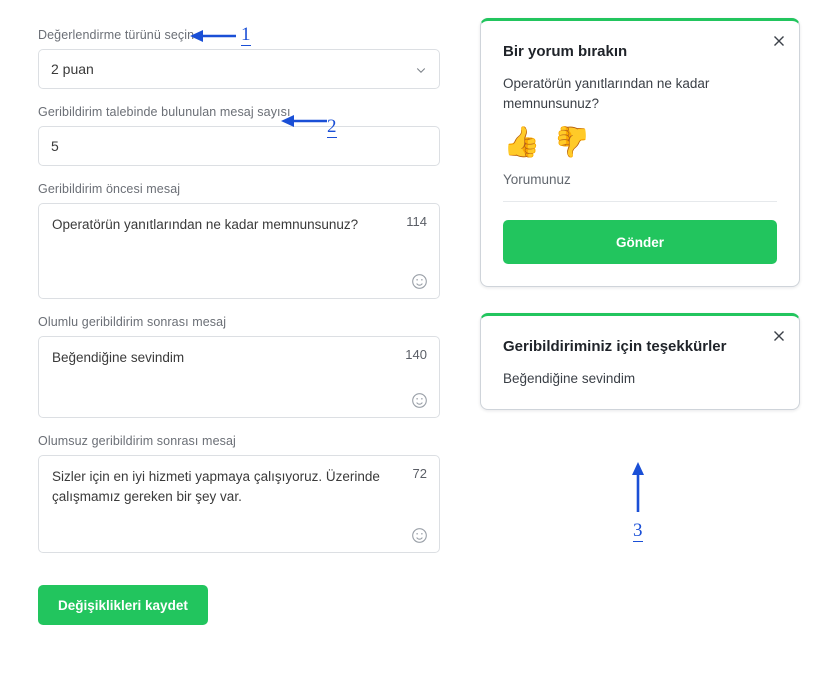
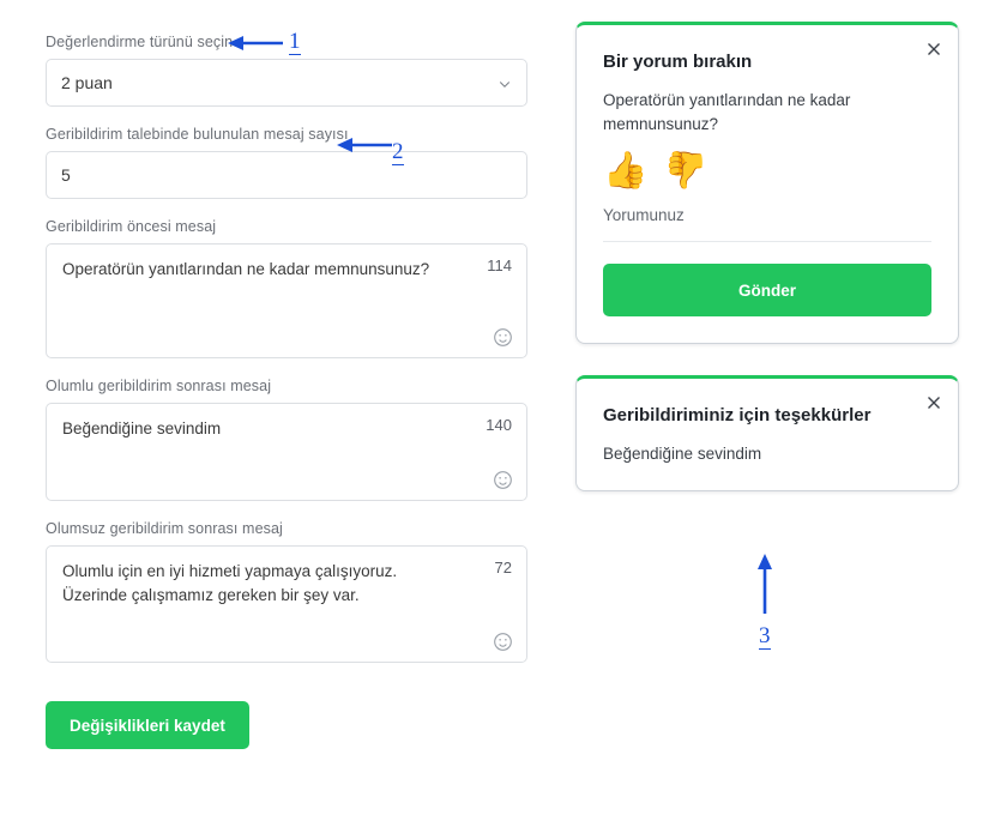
  Değerlendirme türünü seçin
  2 puan
  Geribildirim talebinde bulunulan mesaj sayısı
  5
  Geribildirim öncesi mesaj
  Operatörün yanıtlarından ne kadar memnunsunuz?
  114
  Olumlu geribildirim sonrası mesaj
  Beğendiğine sevindim
  140
  Olumsuz geribildirim sonrası mesaj
- Sizler için en iyi hizmeti yapmaya çalışıyoruz. Üzerinde çalışmamız gereken bir şey var.
+ Olumlu için en iyi hizmeti yapmaya çalışıyoruz. Üzerinde çalışmamız gereken bir şey var.
  72
  Değişiklikleri kaydet
  Bir yorum bırakın
  Operatörün yanıtlarından ne kadar memnunsunuz?
  👍
  Yorumunuz
  Gönder
  Geribildiriminiz için teşekkürler
  Beğendiğine sevindim
  1
  2
  3
